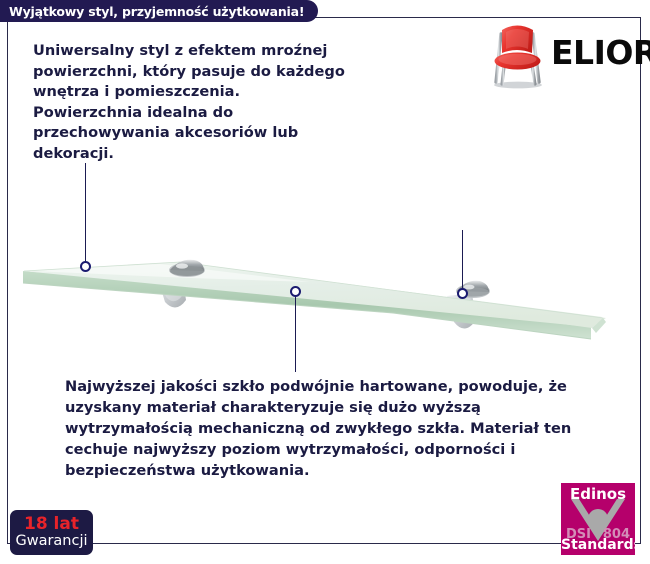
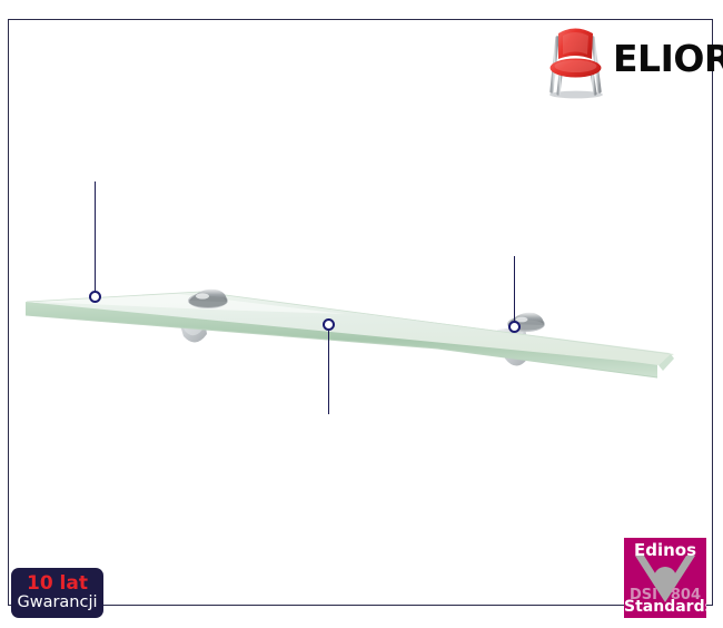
- Wyjątkowy styl, przyjemność użytkowania!
- Uniwersalny styl z efektem mroźnej powierzchni, który pasuje do każdego wnętrza i pomieszczenia. Powierzchnia idealna do przechowywania akcesoriów lub dekoracji.
- Najwyższej jakości szkło podwójnie hartowane, powoduje, że uzyskany materiał charakteryzuje się dużo wyższą wytrzymałością mechaniczną od zwykłego szkła. Materiał ten cechuje najwyższy poziom wytrzymałości, odporności i bezpieczeństwa użytkowania.
  ELIOR
- 18 lat
+ 10 lat
  Gwarancji
  Edinos
  DSI
  804
  Standard
